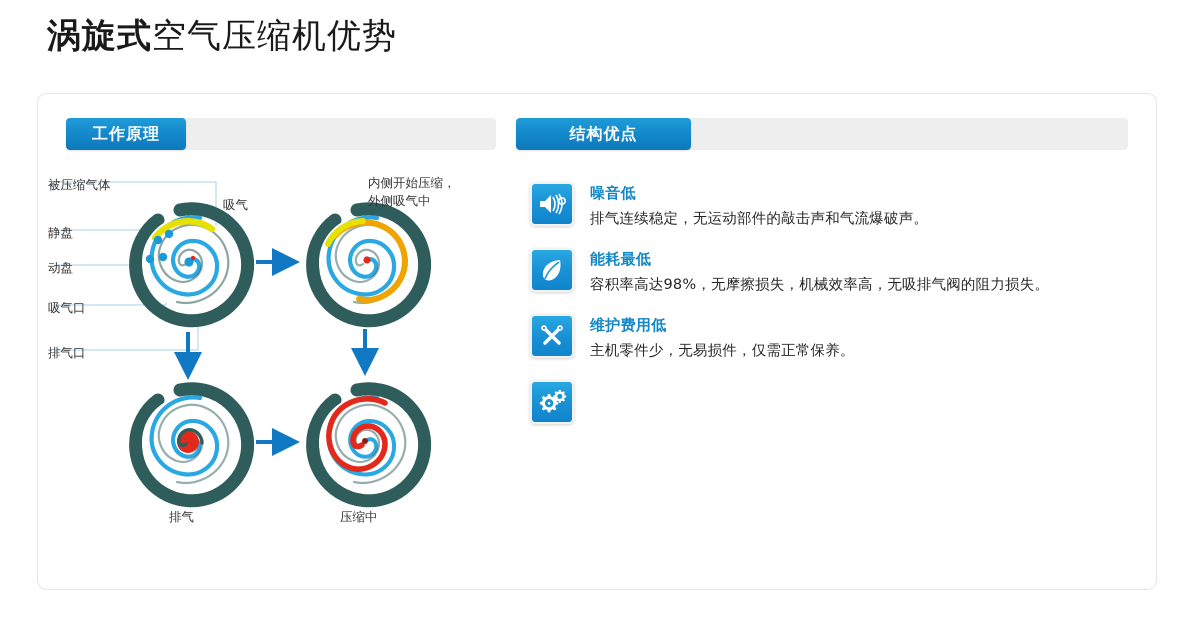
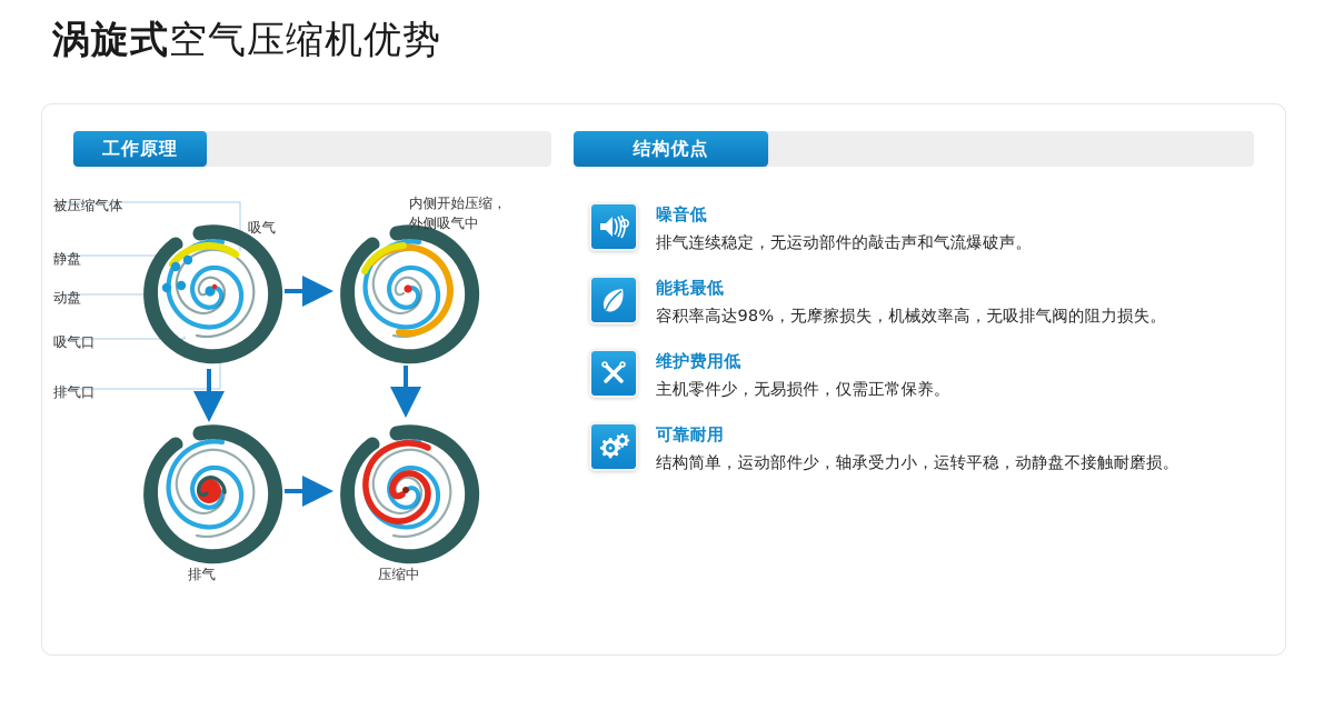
  涡旋式空气压缩机优势
  工作原理
  结构优点
  被压缩气体
  静盘
  动盘
  吸气口
  排气口
  吸气
  内侧开始压缩，
  外侧吸气中
  排气
  压缩中
  噪音低
  排气连续稳定，无运动部件的敲击声和气流爆破声。
  能耗最低
  容积率高达98%，无摩擦损失，机械效率高，无吸排气阀的阻力损失。
  维护费用低
  主机零件少，无易损件，仅需正常保养。
+ 可靠耐用
+ 结构简单，运动部件少，轴承受力小，运转平稳，动静盘不接触耐磨损。
